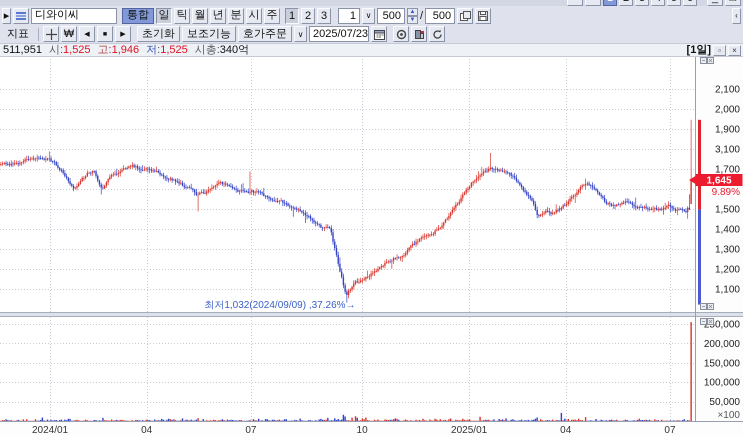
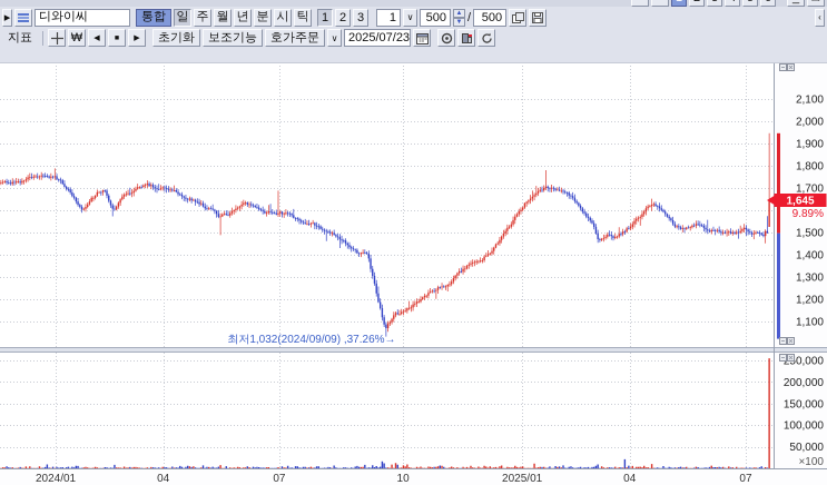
  ▸
  디와이씨
  통합
  일
- 틱
+ 주
  월
  년
  분
  시
- 주
+ 틱
  1
  2
  3
  1
  ∨
  500
  /
  500
  ‹
  지표
  ₩
  초기화
  보조기능
  호가주문
  ∨
  2025/07/23
- 511,951
- 시:1,525
- 고:1,946
- 저:1,525
- 시총:340억
- [1일]
- ▫
- ×
  2,100
  2,000
  1,900
- 3,100
+ 1,800
  1,700
  1,500
  1,400
  1,300
  1,200
  1,100
  1,645
  9.89%
  0,000
  200,000
  150,000
  100,000
  50,000
  ×100
  2024/01
  04
  07
  10
  2025/01
  04
  07
  최저1,032(2024/09/09) ,37.26%→
